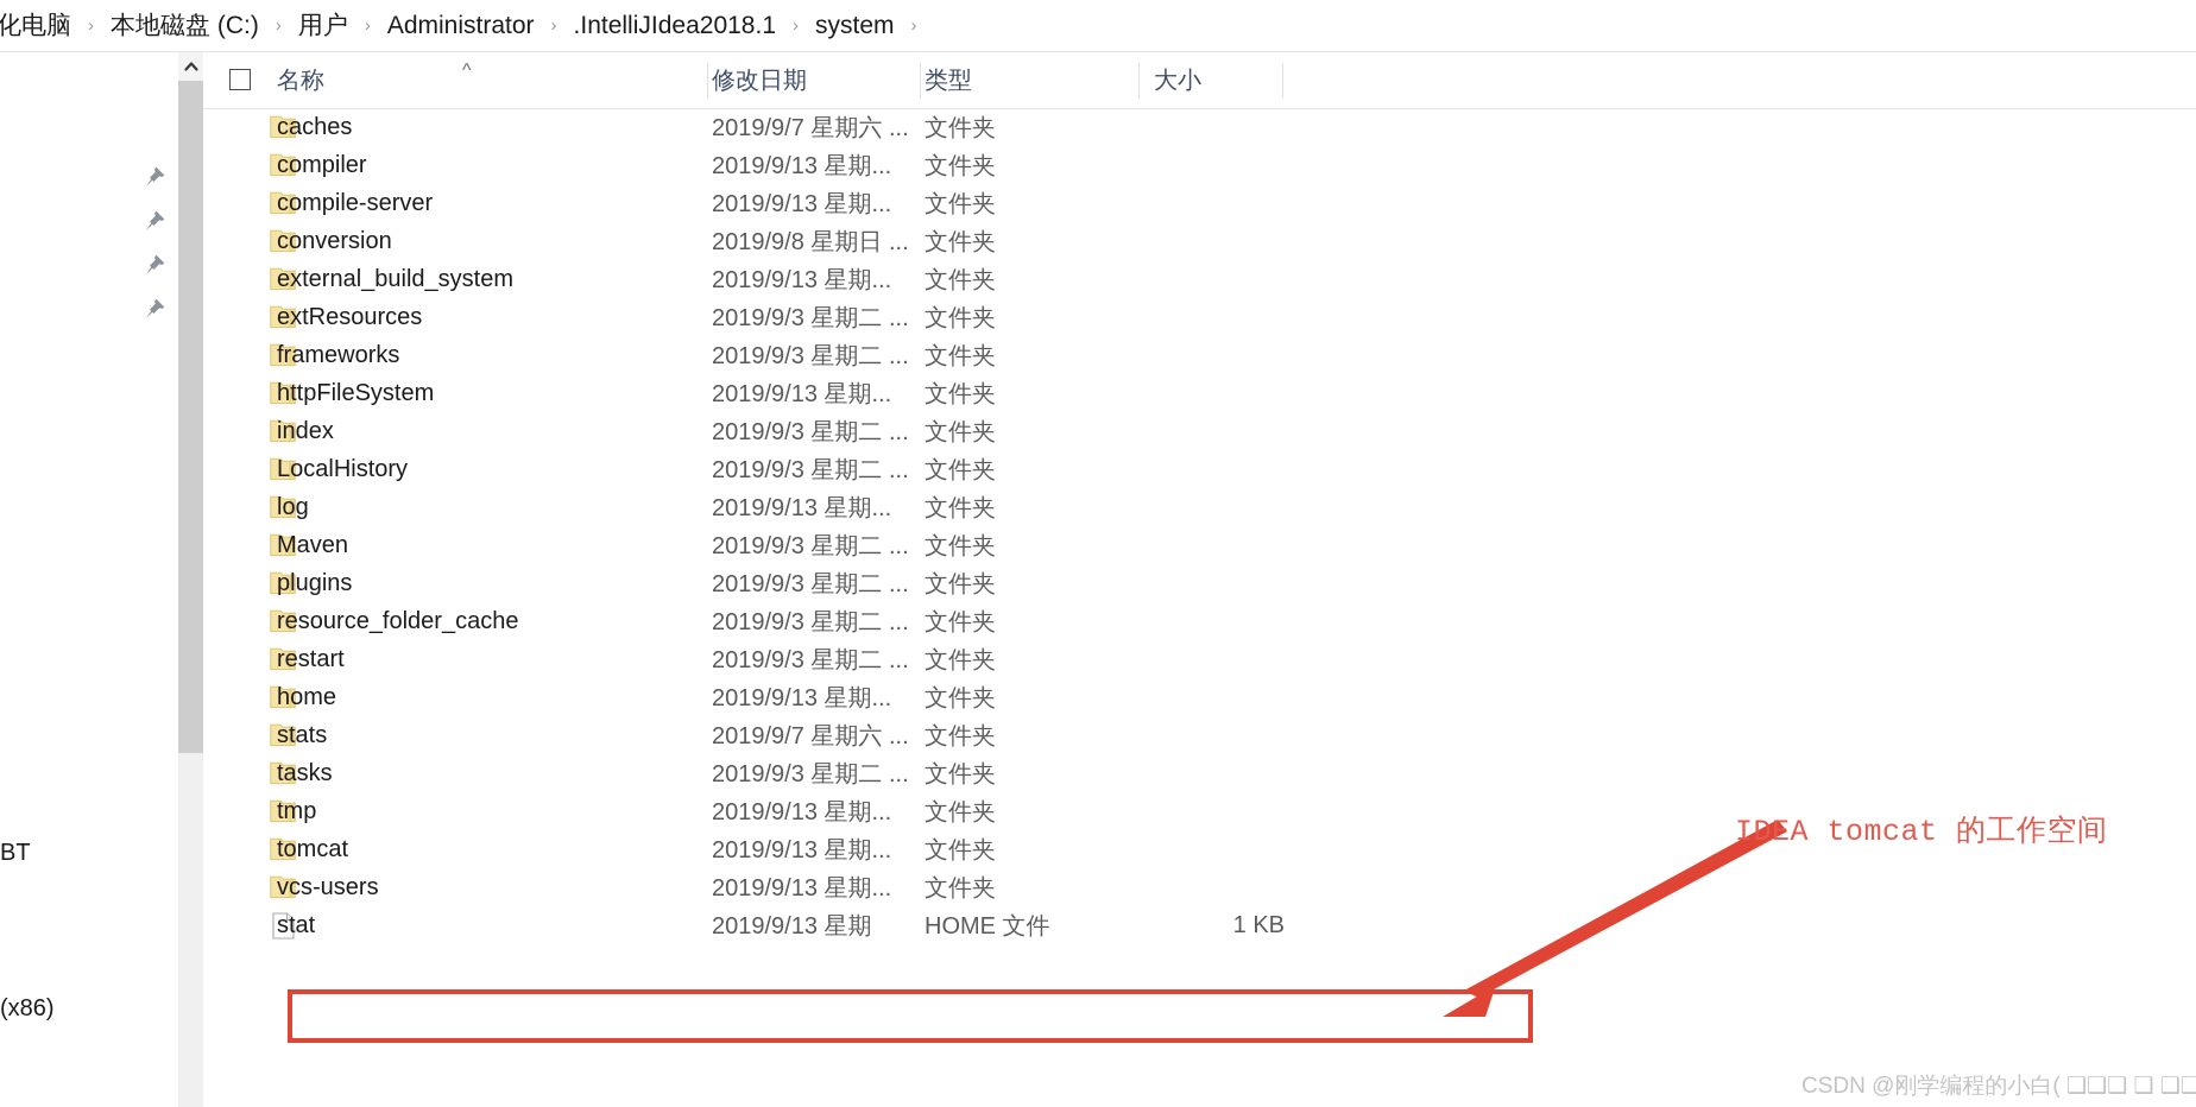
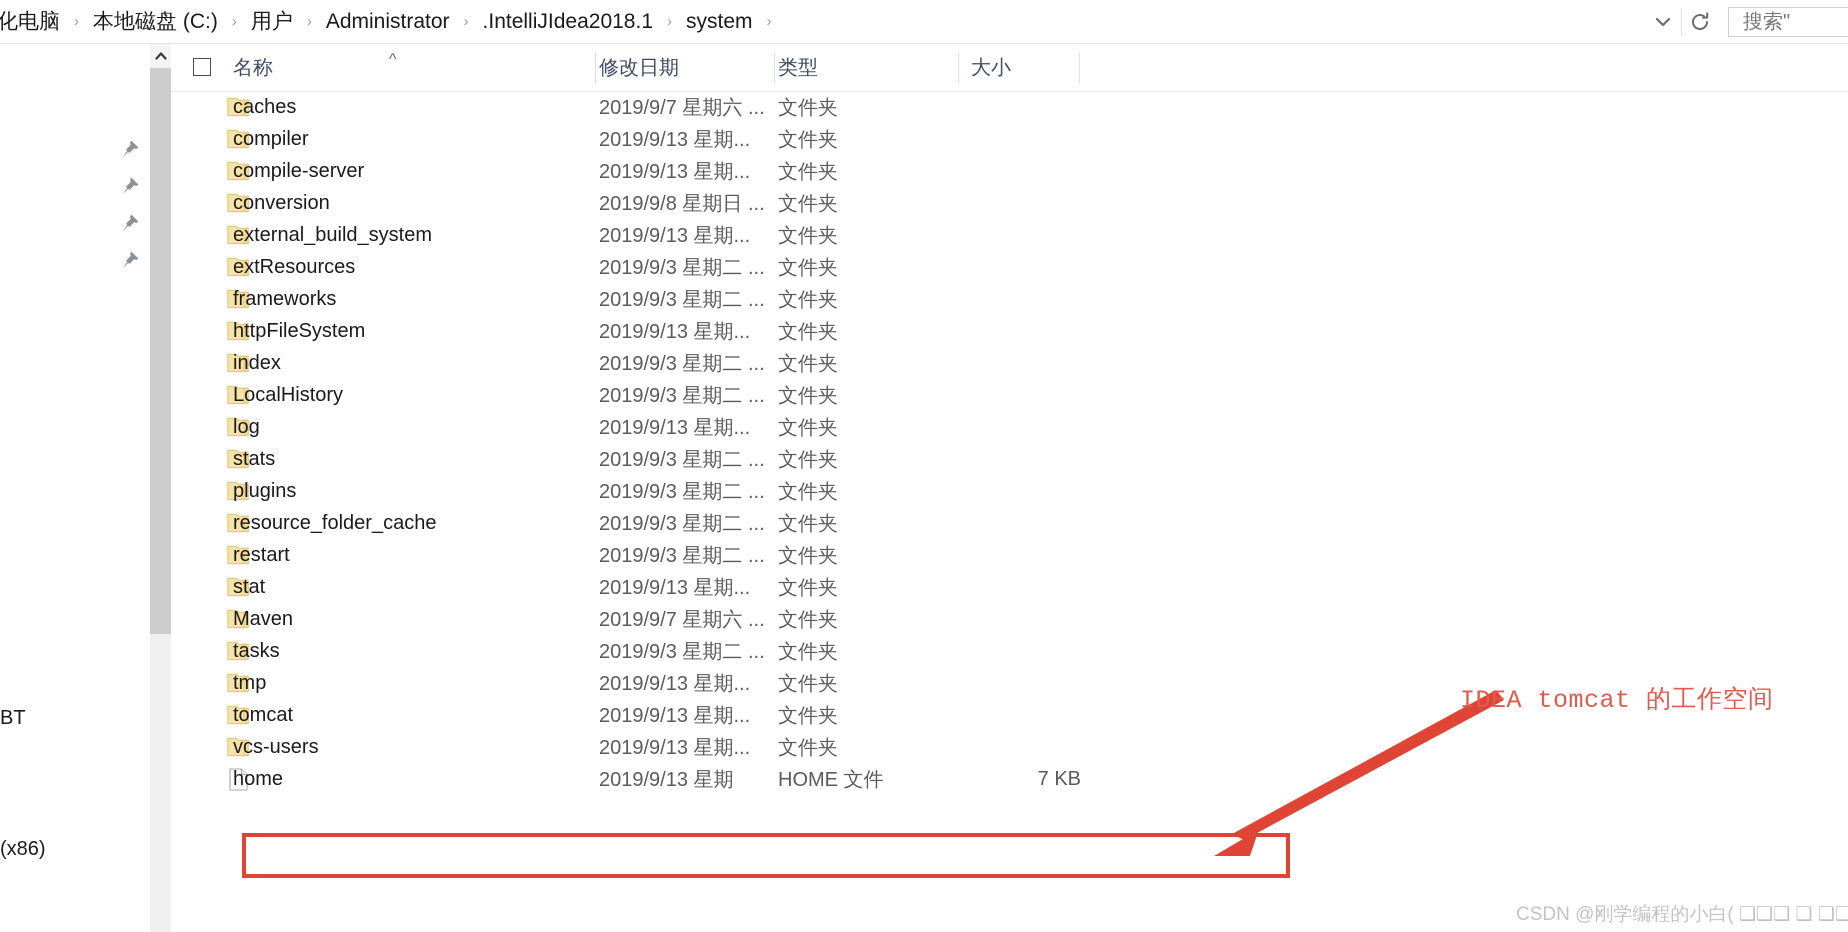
  化电脑
  ›
  本地磁盘 (C:)
  ›
  用户
  ›
  Administrator
  ›
  .IntelliJIdea2018.1
  ›
  system
  ›
+ 搜索"
  BT
  (x86)
  ^
  名称
  修改日期
  类型
  大小
  caches
  2019/9/7 星期六 ...
  文件夹
  compiler
  2019/9/13 星期...
  文件夹
  compile-server
  2019/9/13 星期...
  文件夹
  conversion
  2019/9/8 星期日 ...
  文件夹
  external_build_system
  2019/9/13 星期...
  文件夹
  extResources
  2019/9/3 星期二 ...
  文件夹
  frameworks
  2019/9/3 星期二 ...
  文件夹
  httpFileSystem
  2019/9/13 星期...
  文件夹
  index
  2019/9/3 星期二 ...
  文件夹
  LocalHistory
  2019/9/3 星期二 ...
  文件夹
  log
  2019/9/13 星期...
  文件夹
- Maven
+ stats
  2019/9/3 星期二 ...
  文件夹
  plugins
  2019/9/3 星期二 ...
  文件夹
  resource_folder_cache
  2019/9/3 星期二 ...
  文件夹
  restart
  2019/9/3 星期二 ...
  文件夹
- home
+ stat
  2019/9/13 星期...
  文件夹
- stats
+ Maven
  2019/9/7 星期六 ...
  文件夹
  tasks
  2019/9/3 星期二 ...
  文件夹
  tmp
  2019/9/13 星期...
  文件夹
  tomcat
  2019/9/13 星期...
  文件夹
  vcs-users
  2019/9/13 星期...
  文件夹
- stat
+ home
  2019/9/13 星期
  HOME 文件
- 1 KB
+ 7 KB
  IDEA tomcat 的工作空间
  CSDN @刚学编程的小白( ❑❑❑ ❑ ❑❑
